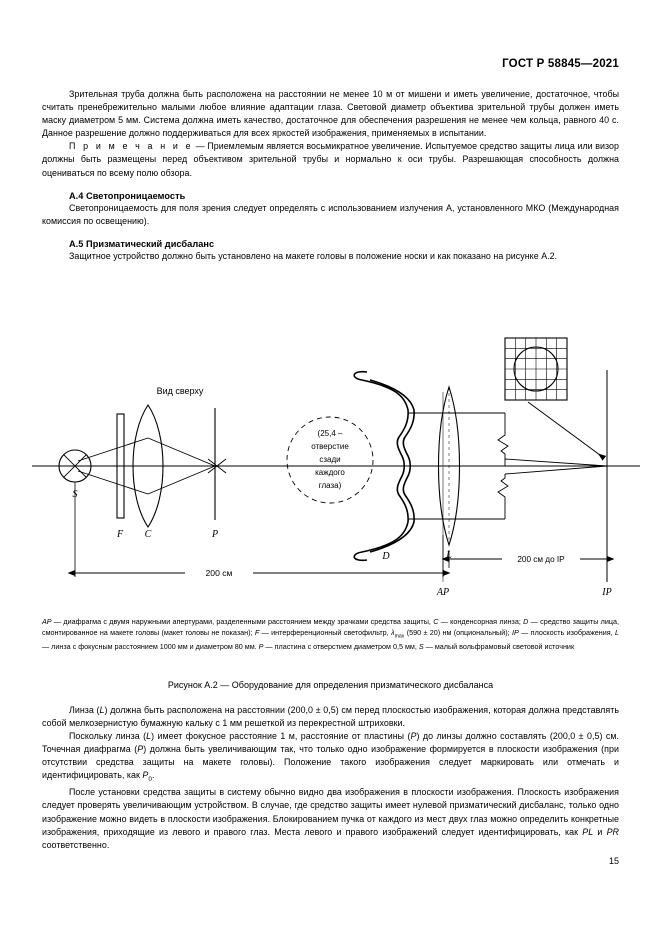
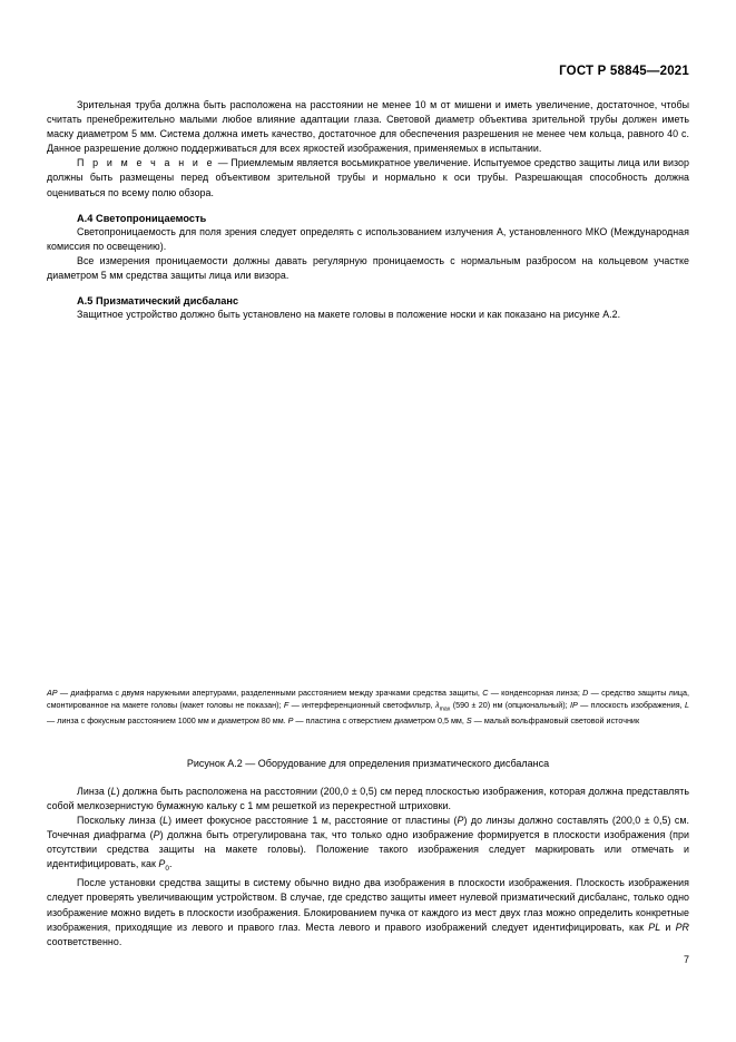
  ГОСТ Р 58845—2021
  Зрительная труба должна быть расположена на расстоянии не менее 10 м от мишени и иметь увеличение, достаточное, чтобы считать пренебрежительно малыми любое влияние адаптации глаза. Световой диаметр объектива зрительной трубы должен иметь маску диаметром 5 мм. Система должна иметь качество, достаточное для обеспечения разрешения не менее чем кольца, равного 40 с. Данное разрешение должно поддерживаться для всех яркостей изображения, применяемых в испытании.
  П р и м е ч а н и е — Приемлемым является восьмикратное увеличение. Испытуемое средство защиты лица или визор должны быть размещены перед объективом зрительной трубы и нормально к оси трубы. Разрешающая способность должна оцениваться по всему полю обзора.
  А.4 Светопроницаемость
  Светопроницаемость для поля зрения следует определять с использованием излучения А, установленного МКО (Международная комиссия по освещению).
+ Все измерения проницаемости должны давать регулярную проницаемость с нормальным разбросом на кольцевом участке диаметром 5 мм средства защиты лица или визора.
  А.5 Призматический дисбаланс
  Защитное устройство должно быть установлено на макете головы в положение носки и как показано на рисунке А.2.
- Вид сверху
- (25,4 –
- отверстие
- сзади
- каждого
- глаза)
- S
- F
- C
- P
- D
- L
- AP
- IP
- 200 см
- 200 см до IP
  AP — диафрагма с двумя наружными апертурами, разделенными расстоянием между зрачками средства защиты, C — конденсорная линза; D — средство защиты лица, смонтированное на макете головы (макет головы не показан); F — интерференционный светофильтр, λ (590 ± 20) нм (опциональный); IP — плоскость изображения, L — линза с фокусным расстоянием 1000 мм и диаметром 80 мм. P — пластина с отверстием диаметром 0,5 мм, S — малый вольфрамовый световой источник
  Рисунок А.2 — Оборудование для определения призматического дисбаланса
  Линза (L) должна быть расположена на расстоянии (200,0 ± 0,5) см перед плоскостью изображения, которая должна представлять собой мелкозернистую бумажную кальку с 1 мм решеткой из перекрестной штриховки.
- Поскольку линза (L) имеет фокусное расстояние 1 м, расстояние от пластины (P) до линзы должно составлять (200,0 ± 0,5) см. Точечная диафрагма (P) должна быть увеличивающим так, что только одно изображение формируется в плоскости изображения (при отсутствии средства защиты на макете головы). Положение такого изображения следует маркировать или отмечать и идентифицировать, как P .
+ Поскольку линза (L) имеет фокусное расстояние 1 м, расстояние от пластины (P) до линзы должно составлять (200,0 ± 0,5) см. Точечная диафрагма (P) должна быть отрегулирована так, что только одно изображение формируется в плоскости изображения (при отсутствии средства защиты на макете головы). Положение такого изображения следует маркировать или отмечать и идентифицировать, как P .
  После установки средства защиты в систему обычно видно два изображения в плоскости изображения. Плоскость изображения следует проверять увеличивающим устройством. В случае, где средство защиты имеет нулевой призматический дисбаланс, только одно изображение можно видеть в плоскости изображения. Блокированием пучка от каждого из мест двух глаз можно определить конкретные изображения, приходящие из левого и правого глаз. Места левого и правого изображений следует идентифицировать, как PL и PR соответственно.
- 15
+ 7
